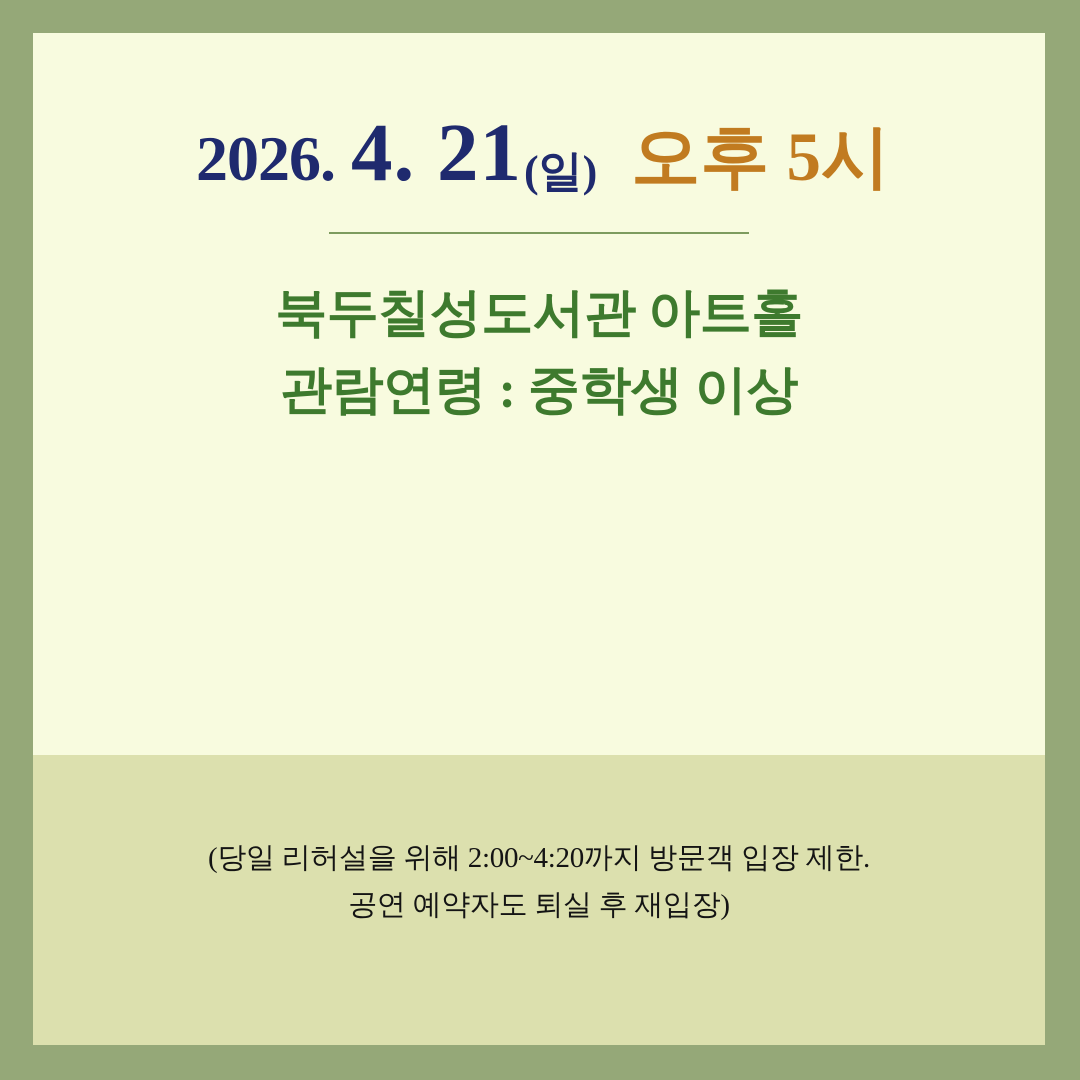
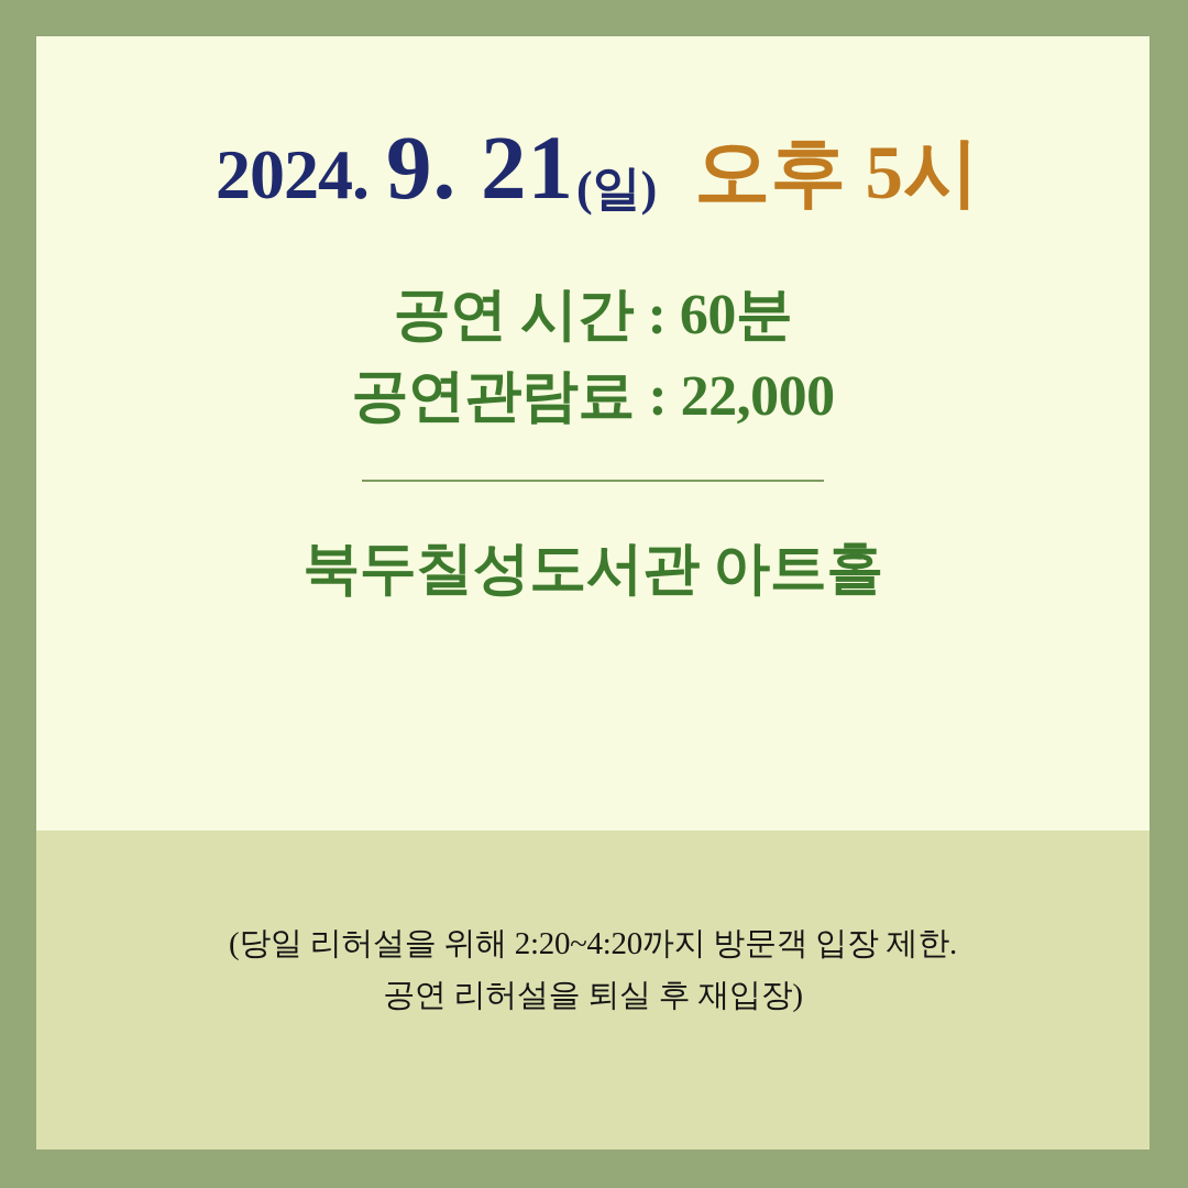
- 2026.
+ 2024.
- 4. 21
+ 9. 21
  (일)
  오후 5시
+ 공연 시간 : 60분
+ 공연관람료 : 22,000
  북두칠성도서관 아트홀
- 관람연령 : 중학생 이상
- (당일 리허설을 위해 2:00~4:20까지 방문객 입장 제한.
+ (당일 리허설을 위해 2:20~4:20까지 방문객 입장 제한.
- 공연 예약자도 퇴실 후 재입장)
+ 공연 리허설을 퇴실 후 재입장)
